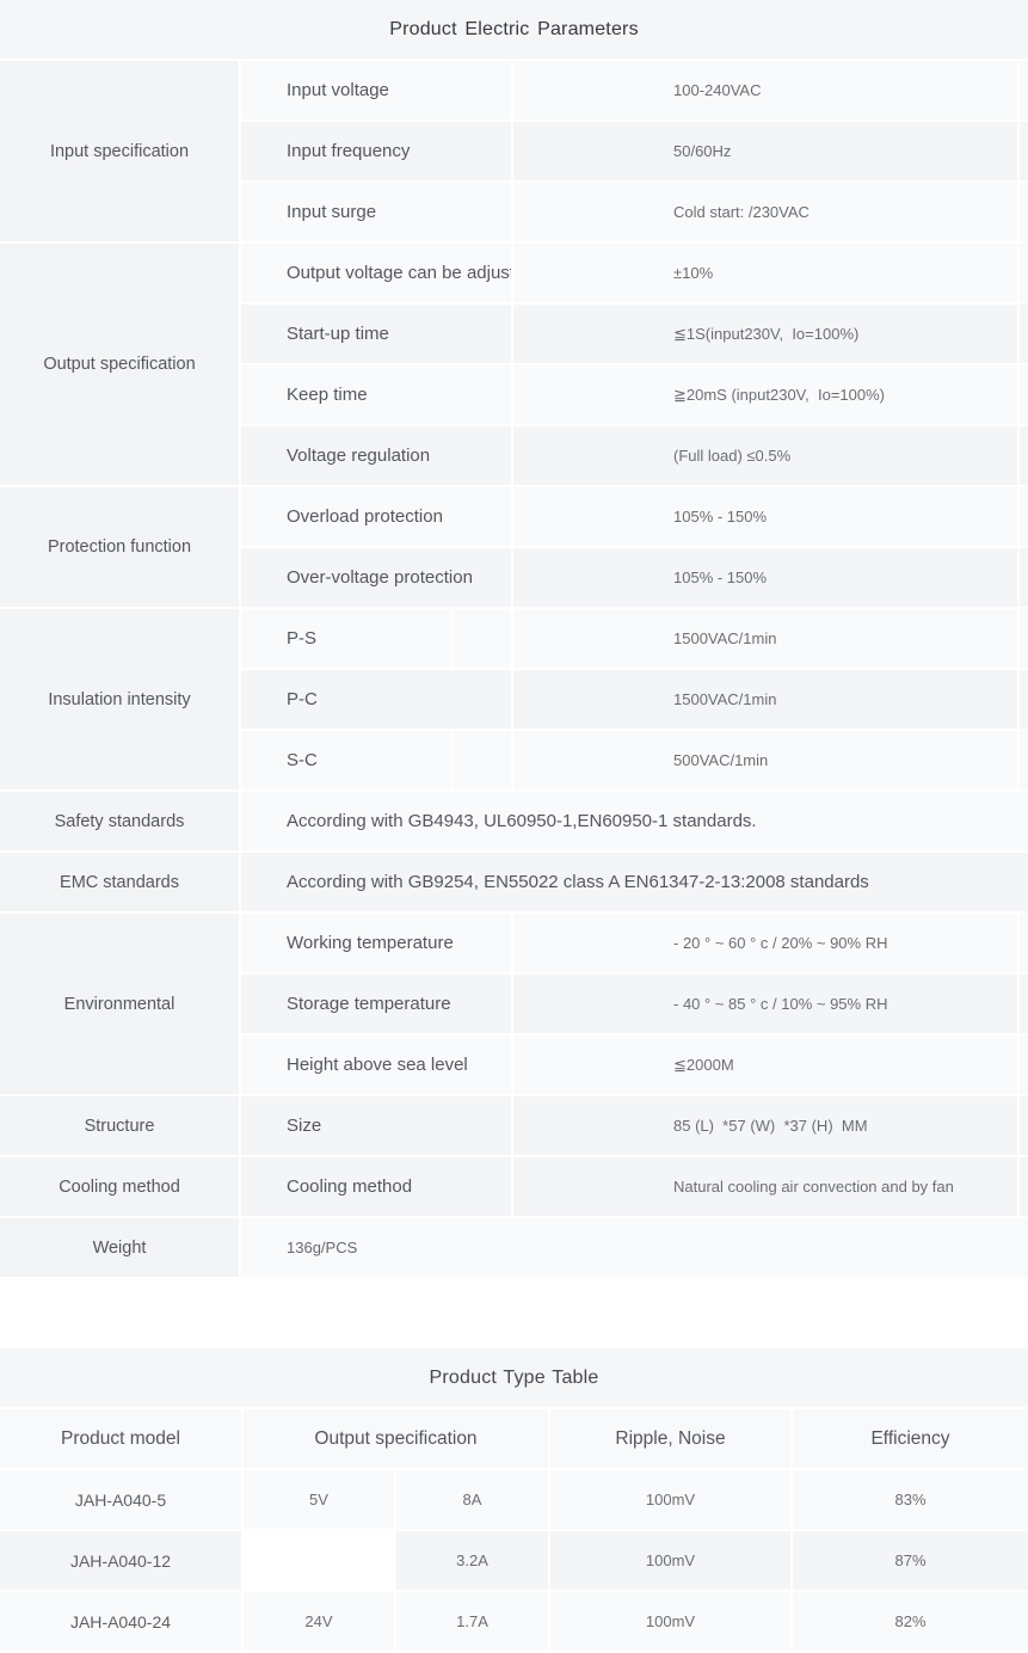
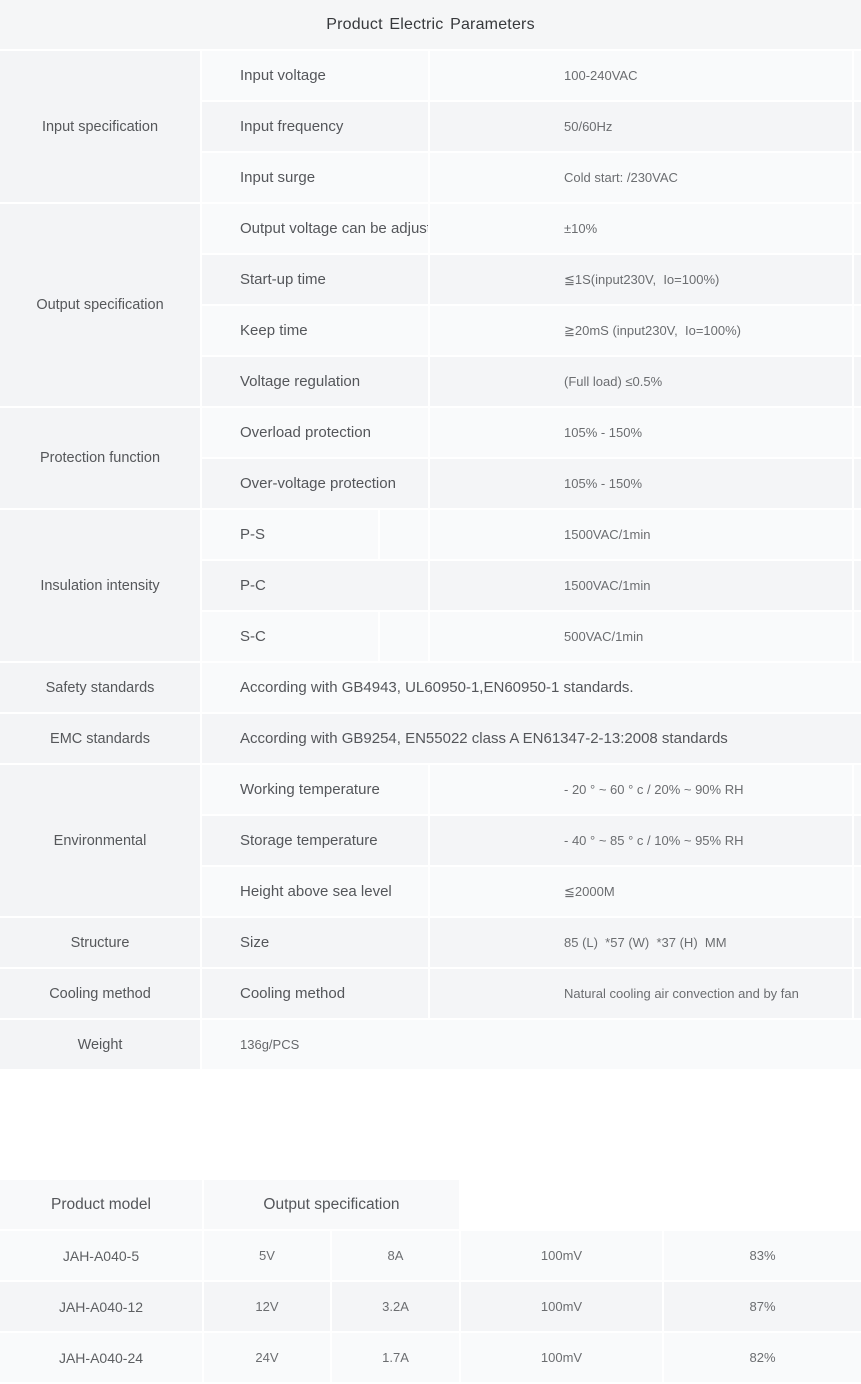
  Product Electric Parameters
  Input specification
  Output specification
  Protection function
  Insulation intensity
  Safety standards
  EMC standards
  Environmental
  Structure
  Cooling method
  Weight
  Input voltage
  100-240VAC
  Input frequency
  50/60Hz
  Input surge
  Cold start: /230VAC
  Output voltage can be adjus
  ±10%
  Start-up time
  ≦1S(input230V, Io=100%)
  Keep time
  ≧20mS (input230V, Io=100%)
  Voltage regulation
  (Full load) ≤0.5%
  Overload protection
  105% - 150%
  Over-voltage protection
  105% - 150%
  P-S
  1500VAC/1min
  P-C
  1500VAC/1min
  S-C
  500VAC/1min
  According with GB4943, UL60950-1,EN60950-1 standards.
  According with GB9254, EN55022 class A EN61347-2-13:2008 standards
  Working temperature
  - 20 ° ~ 60 ° c / 20% ~ 90% RH
  Storage temperature
  - 40 ° ~ 85 ° c / 10% ~ 95% RH
  Height above sea level
  ≦2000M
  Size
  85 (L) *57 (W) *37 (H) MM
  Cooling method
  Natural cooling air convection and by fan
  136g/PCS
- Product Type Table
  Product model
  Output specification
- Ripple, Noise
- Efficiency
  JAH-A040-5
  5V
  8A
  100mV
  83%
  JAH-A040-12
+ 12V
  3.2A
  100mV
  87%
  JAH-A040-24
  24V
  1.7A
  100mV
  82%
